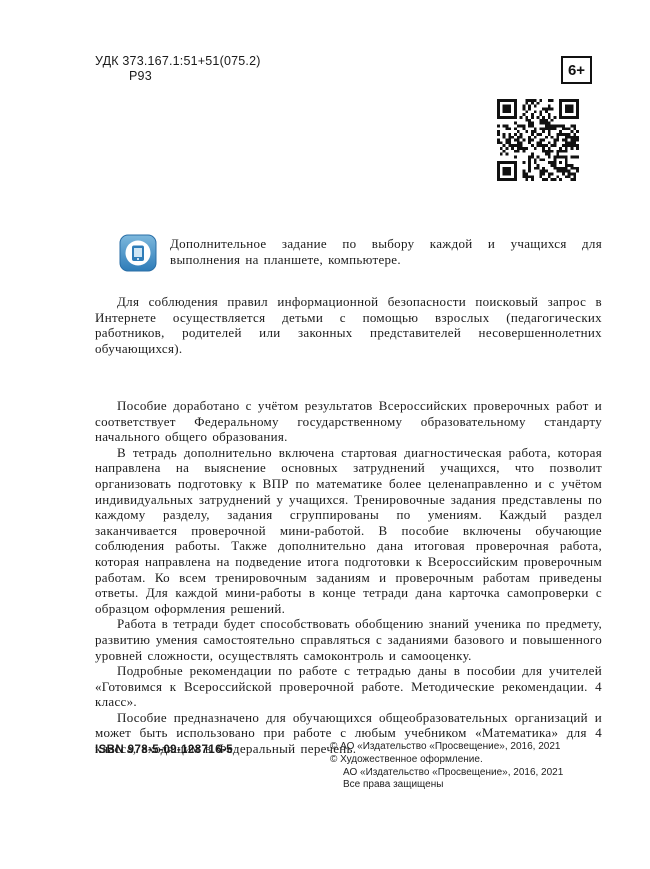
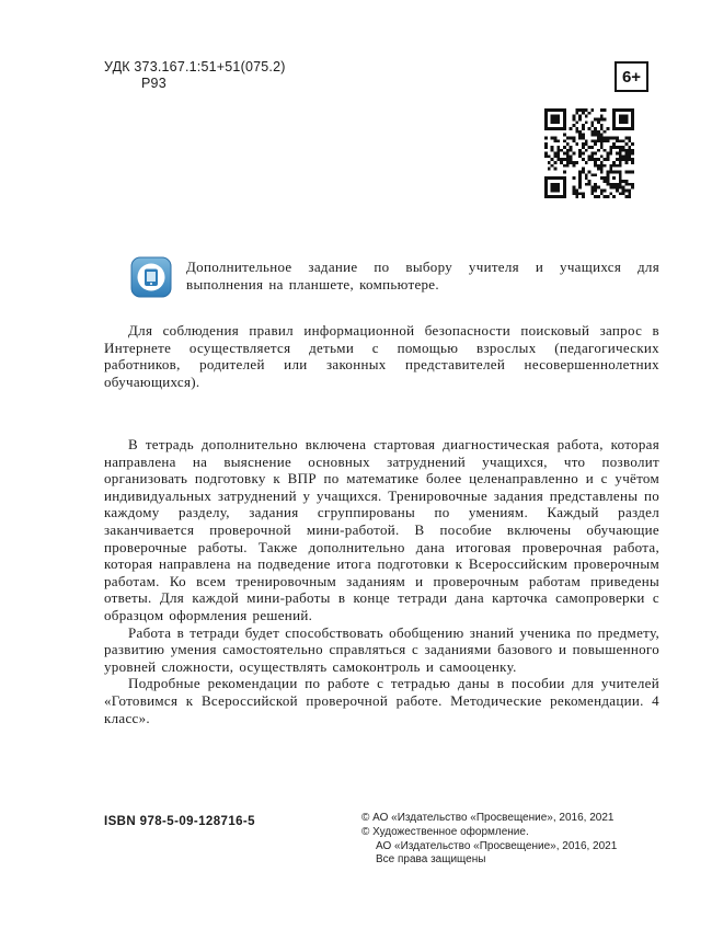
  УДК 373.167.1:51+51(075.2)
  Р93
  6+
- Дополнительное задание по выбору каждой и учащихся для выполнения на планшете, компьютере.
+ Дополнительное задание по выбору учителя и учащихся для выполнения на планшете, компьютере.
  Для соблюдения правил информационной безопасности поисковый запрос в Интернете осуществляется детьми с помощью взрослых (педагогических работников, родителей или законных представителей несовершеннолетних обучающихся).
- Пособие доработано с учётом результатов Всероссийских проверочных работ и соответствует Федеральному государственному образовательному стандарту начального общего образования.
- В тетрадь дополнительно включена стартовая диагностическая работа, которая направлена на выяснение основных затруднений учащихся, что позволит организовать подготовку к ВПР по математике более целенаправленно и с учётом индивидуальных затруднений у учащихся. Тренировочные задания представлены по каждому разделу, задания сгруппированы по умениям. Каждый раздел заканчивается проверочной мини-работой. В пособие включены обучающие соблюдения работы. Также дополнительно дана итоговая проверочная работа, которая направлена на подведение итога подготовки к Всероссийским проверочным работам. Ко всем тренировочным заданиям и проверочным работам приведены ответы. Для каждой мини-работы в конце тетради дана карточка самопроверки с образцом оформления решений.
+ В тетрадь дополнительно включена стартовая диагностическая работа, которая направлена на выяснение основных затруднений учащихся, что позволит организовать подготовку к ВПР по математике более целенаправленно и с учётом индивидуальных затруднений у учащихся. Тренировочные задания представлены по каждому разделу, задания сгруппированы по умениям. Каждый раздел заканчивается проверочной мини-работой. В пособие включены обучающие проверочные работы. Также дополнительно дана итоговая проверочная работа, которая направлена на подведение итога подготовки к Всероссийским проверочным работам. Ко всем тренировочным заданиям и проверочным работам приведены ответы. Для каждой мини-работы в конце тетради дана карточка самопроверки с образцом оформления решений.
  Работа в тетради будет способствовать обобщению знаний ученика по предмету, развитию умения самостоятельно справляться с заданиями базового и повышенного уровней сложности, осуществлять самоконтроль и самооценку.
  Подробные рекомендации по работе с тетрадью даны в пособии для учителей «Готовимся к Всероссийской проверочной работе. Методические рекомендации. 4 класс».
- Пособие предназначено для обучающихся общеобразовательных организаций и может быть использовано при работе с любым учебником «Математика» для 4 класса, входящим в Федеральный перечень.
  ISBN 978-5-09-128716-5
  © АО «Издательство «Просвещение», 2016, 2021
  © Художественное оформление.
  АО «Издательство «Просвещение», 2016, 2021
  Все права защищены
